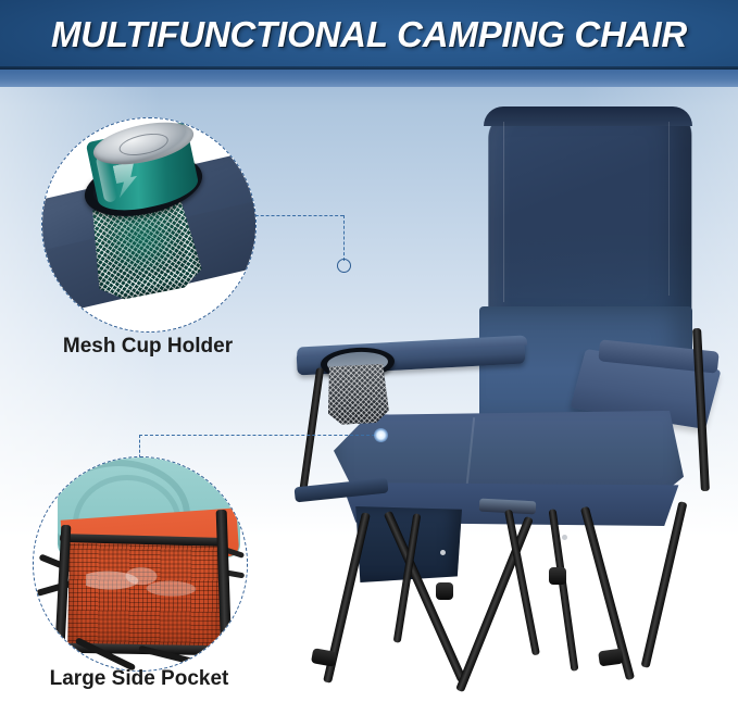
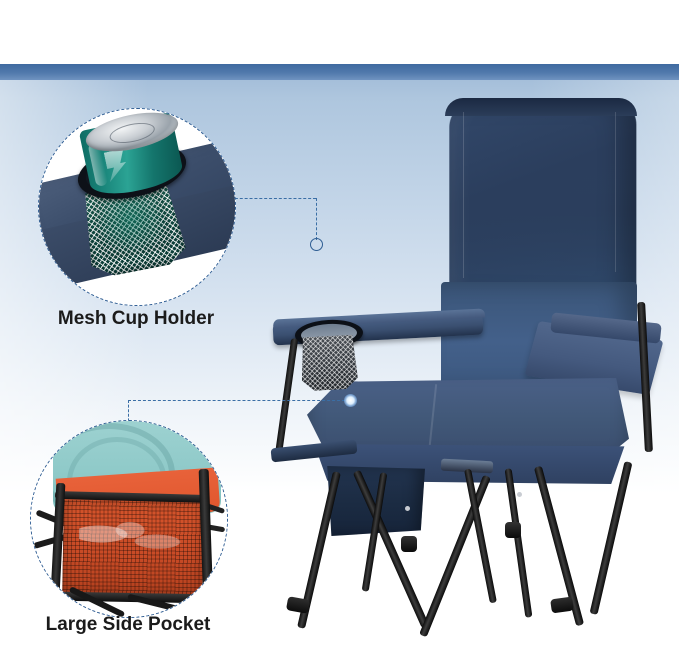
- MULTIFUNCTIONAL CAMPING CHAIR
  Mesh Cup Holder
  Large Side Pocket
